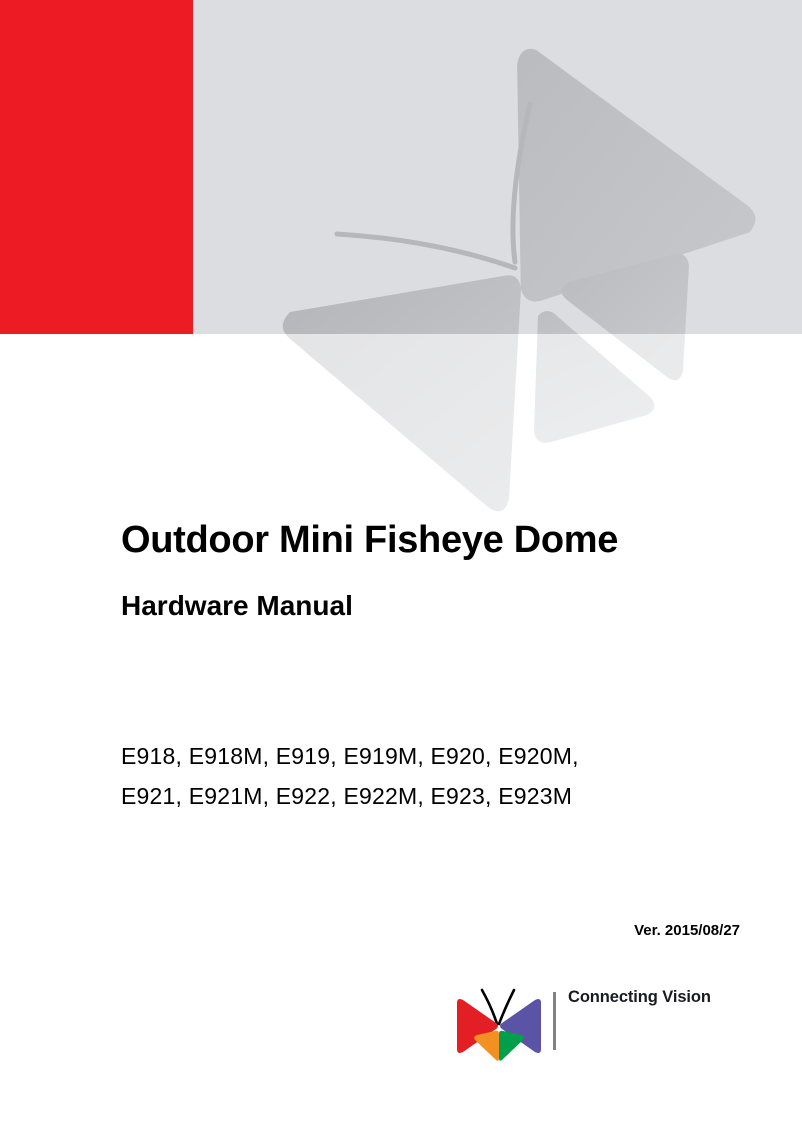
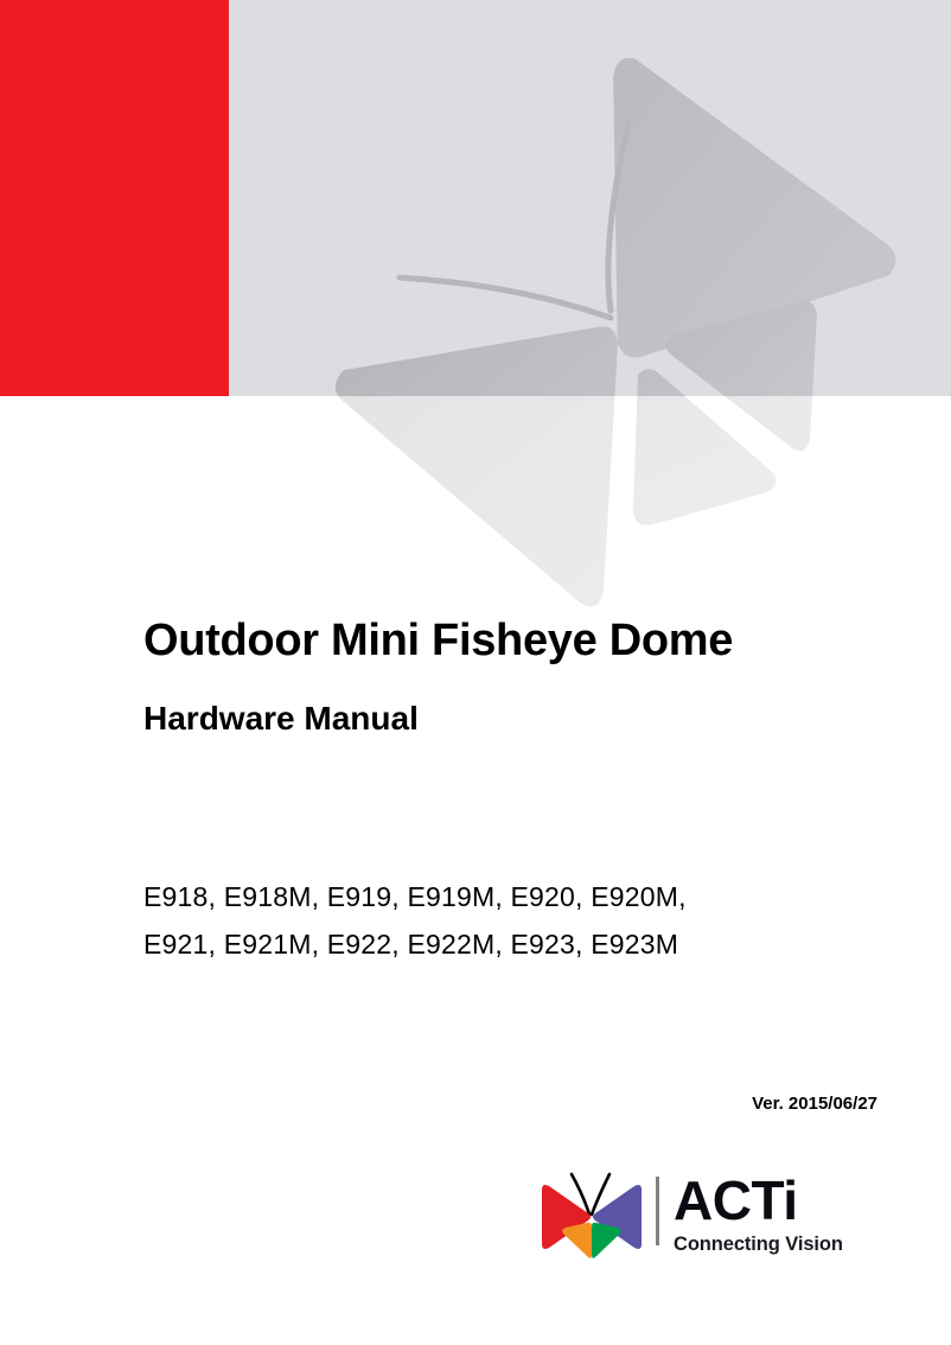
  Outdoor Mini Fisheye Dome
  Hardware Manual
  E918, E918M, E919, E919M, E920, E920M,
  E921, E921M, E922, E922M, E923, E923M
- Ver. 2015/08/27
+ Ver. 2015/06/27
+ ACTi
  Connecting Vision
